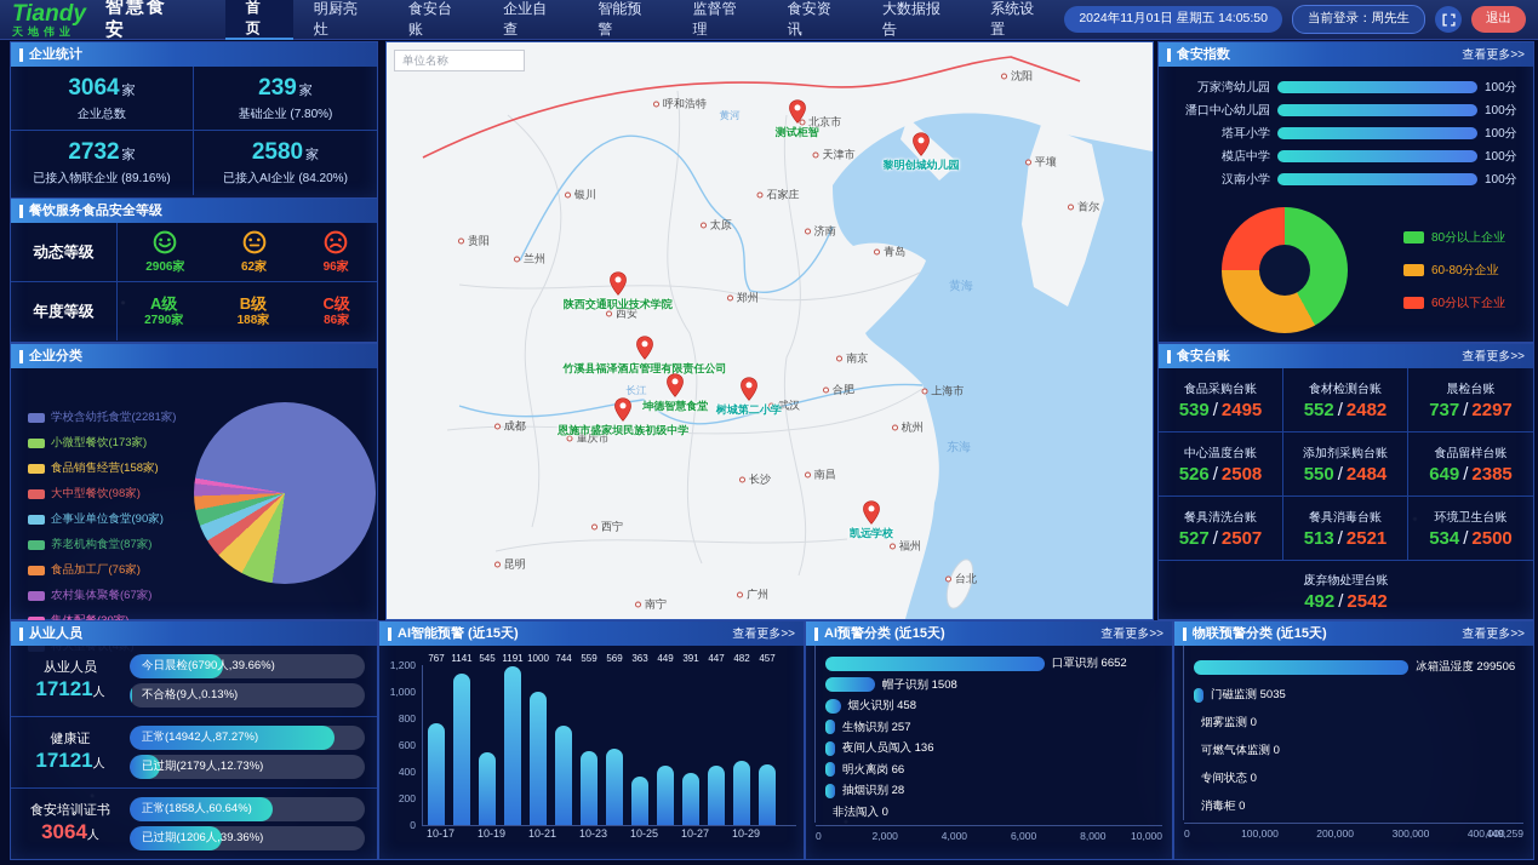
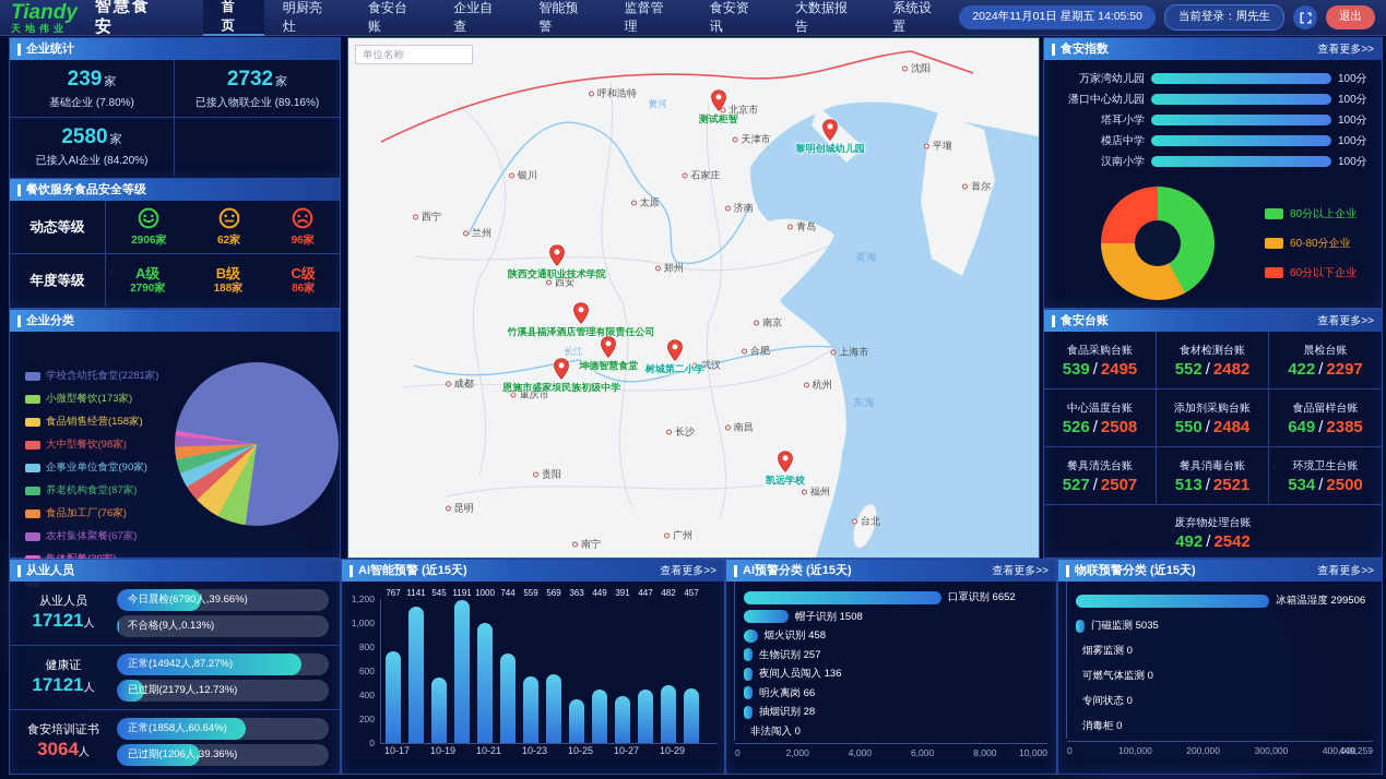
  Tiandy
  天地伟业
  智慧食安
  首页
  明厨亮灶
  食安台账
  企业自查
  智能预警
  监督管理
  食安资讯
  大数据报告
  系统设置
  2024年11月01日 星期五 14:05:50
  当前登录：周先生
  退出
  企业统计
- 3064 家
- 企业总数
  239 家
  基础企业 (7.80%)
  2732 家
  已接入物联企业 (89.16%)
  2580 家
  已接入AI企业 (84.20%)
  餐饮服务食品安全等级
  动态等级
  2906家
  62家
  96家
  年度等级
  A级
  2790家
  B级
  188家
  C级
  86家
  企业分类
  学校含幼托食堂(2281家)
  小微型餐饮(173家)
  食品销售经营(158家)
  大中型餐饮(98家)
  企事业单位食堂(90家)
  养老机构食堂(87家)
  食品加工厂(76家)
  农村集体聚餐(67家)
  特大型餐饮(4家)
  单位名称
  沈阳
  呼和浩特
  北京市
  天津市
  平壤
  首尔
  银川
  石家庄
  太原
  济南
  青岛
- 贵阳
+ 西宁
  兰州
  郑州
  西安
  南京
  上海市
  合肥
  杭州
  武汉
  成都
  重庆市
  长沙
  南昌
- 西宁
+ 贵阳
  昆明
  广州
  南宁
  福州
  台北
  黄海
  东海
  黄河
  长江
  测试柜智
  黎明创城幼儿园
  陕西交通职业技术学院
  竹溪县福泽酒店管理有限责任公司
  坤德智慧食堂
  树城第二小学
  恩施市盛家坝民族初级中学
  凯远学校
  食安指数
  查看更多>>
  万家湾幼儿园
  100分
  潘口中心幼儿园
  100分
  塔耳小学
  100分
  模店中学
  100分
  汉南小学
  100分
  80分以上企业
  60-80分企业
  60分以下企业
  食安台账
  查看更多>>
  食品采购台账
  539 / 2495
  食材检测台账
  552 / 2482
  晨检台账
- 737 / 2297
+ 422 / 2297
  中心温度台账
  526 / 2508
  添加剂采购台账
  550 / 2484
  食品留样台账
  649 / 2385
  餐具清洗台账
  527 / 2507
  餐具消毒台账
  513 / 2521
  环境卫生台账
  534 / 2500
  废弃物处理台账
  492 / 2542
  从业人员
  从业人员
  17121人
  今日晨检(6790人,39.66%)
  不合格(9人,0.13%)
  健康证
  17121人
  正常(14942人,87.27%)
  已过期(2179人,12.73%)
  食安培训证书
  3064人
  正常(1858人,60.64%)
  已过期(1206人,39.36%)
  AI智能预警 (近15天)
  查看更多>>
  1,200
  1,000
  800
  600
  400
  200
  0
  767
  1141
  545
  1191
  1000
  744
  559
  569
  363
  449
  391
  447
  482
  457
  10-1
  10-1
  10-2
  10-2
  10-2
  10-2
  10-2
  AI预警分类 (近15天)
  查看更多>>
  口罩识别 6652
  帽子识别 1508
  烟火识别 458
  生物识别 257
  夜间人员闯入 136
  明火离岗 66
  抽烟识别 28
  非法闯入 0
  0
  2,000
  4,000
  6,000
  8,000
  10,000
  物联预警分类 (近15天)
  查看更多>>
  冰箱温湿度 299506
  门磁监测 5035
  烟雾监测 0
  可燃气体监测 0
  专间状态 0
  消毒柜 0
  0
  100,000
  200,000
  300,000
  400,000
  449,259
